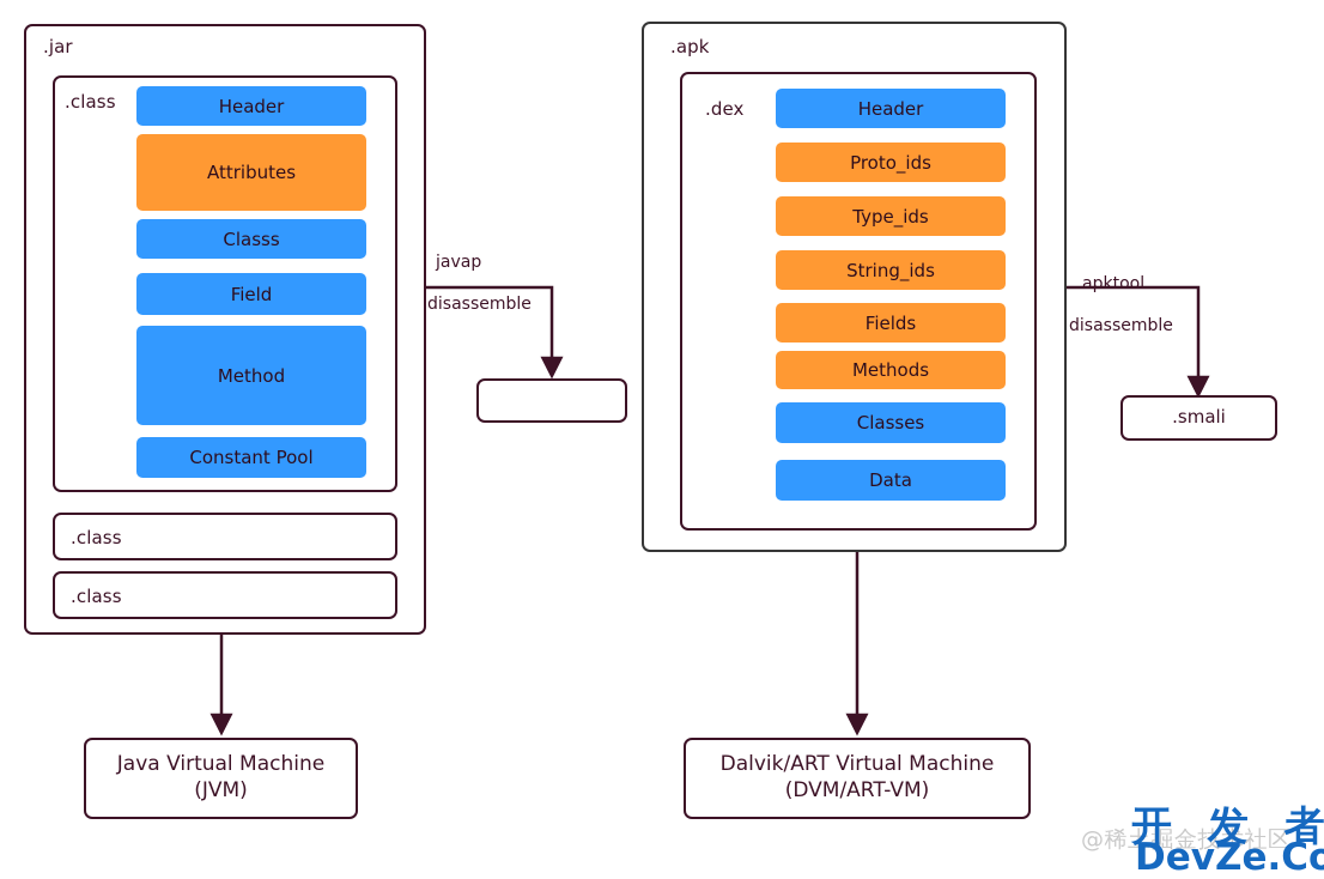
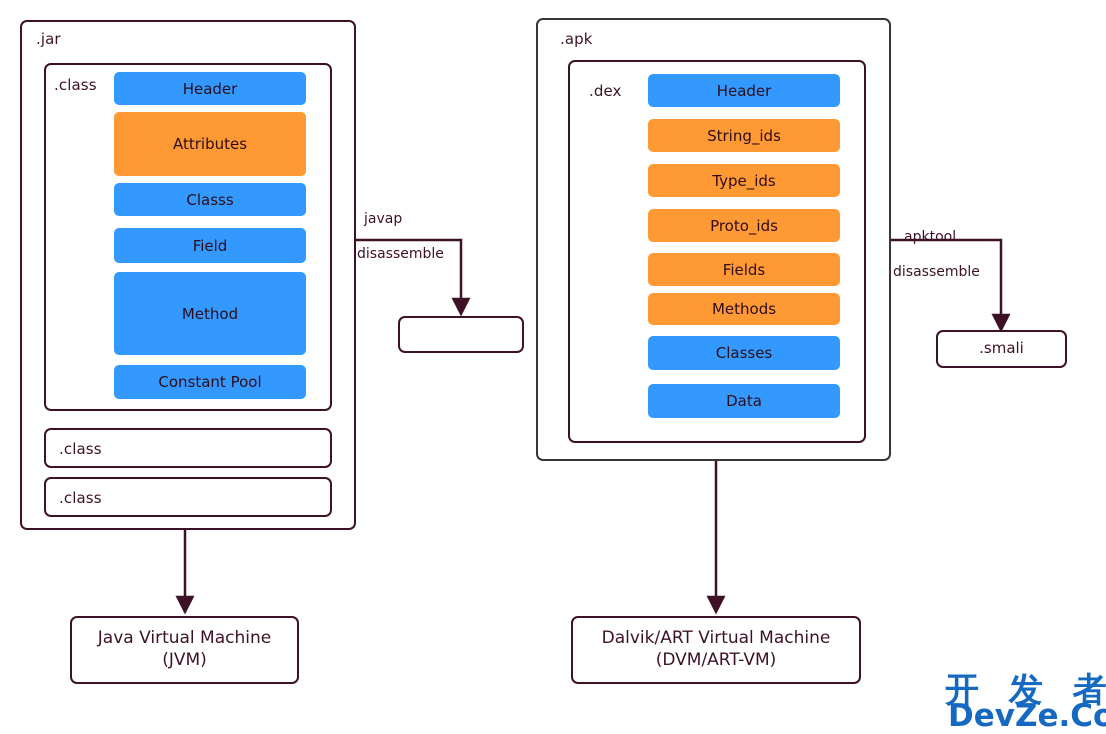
  .jar
  .class
  Header
  Attributes
  Classs
  Field
  Method
  Constant Pool
  .class
  .class
  javap
  disassemble
  Java Virtual Machine
  (JVM)
  .apk
  .dex
  Header
- Proto_ids
+ String_ids
  Type_ids
- String_ids
+ Proto_ids
  Fields
  Methods
  Classes
  Data
  apktool
  disassemble
  .smali
  Dalvik/ART Virtual Machine
  (DVM/ART-VM)
- @稀土掘金技术社区
  开 发 者
  DevZe.Co
